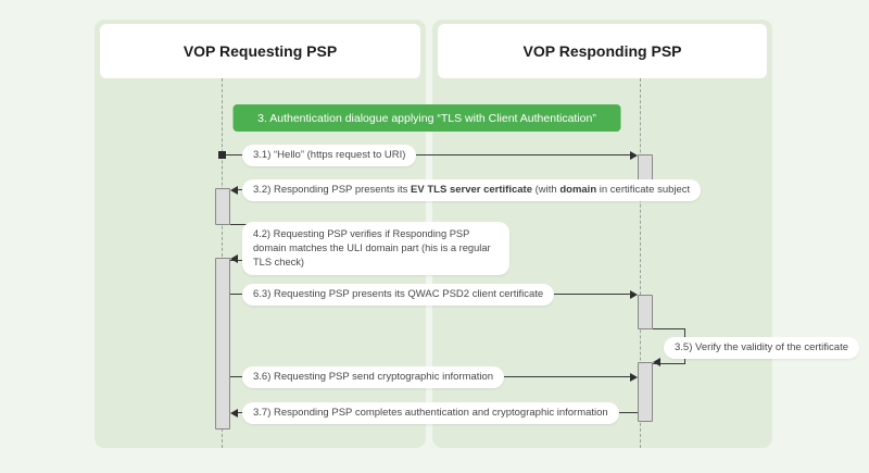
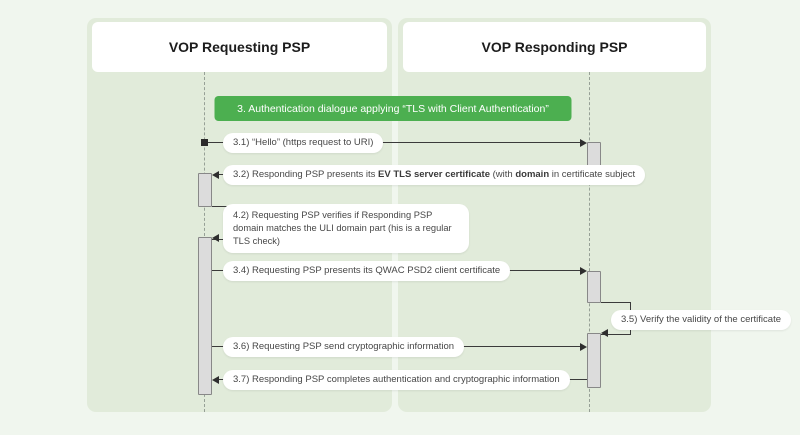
  VOP Requesting PSP
  VOP Responding PSP
  3. Authentication dialogue applying “TLS with Client Authentication”
  3.1) “Hello” (https request to URI)
  3.2) Responding PSP presents its EV TLS server certificate (with domain in certificate subject
  4.2) Requesting PSP verifies if Responding PSP domain matches the ULI domain part (his is a regular TLS check)
- 6.3) Requesting PSP presents its QWAC PSD2 client certificate
+ 3.4) Requesting PSP presents its QWAC PSD2 client certificate
  3.5) Verify the validity of the certificate
  3.6) Requesting PSP send cryptographic information
  3.7) Responding PSP completes authentication and cryptographic information
